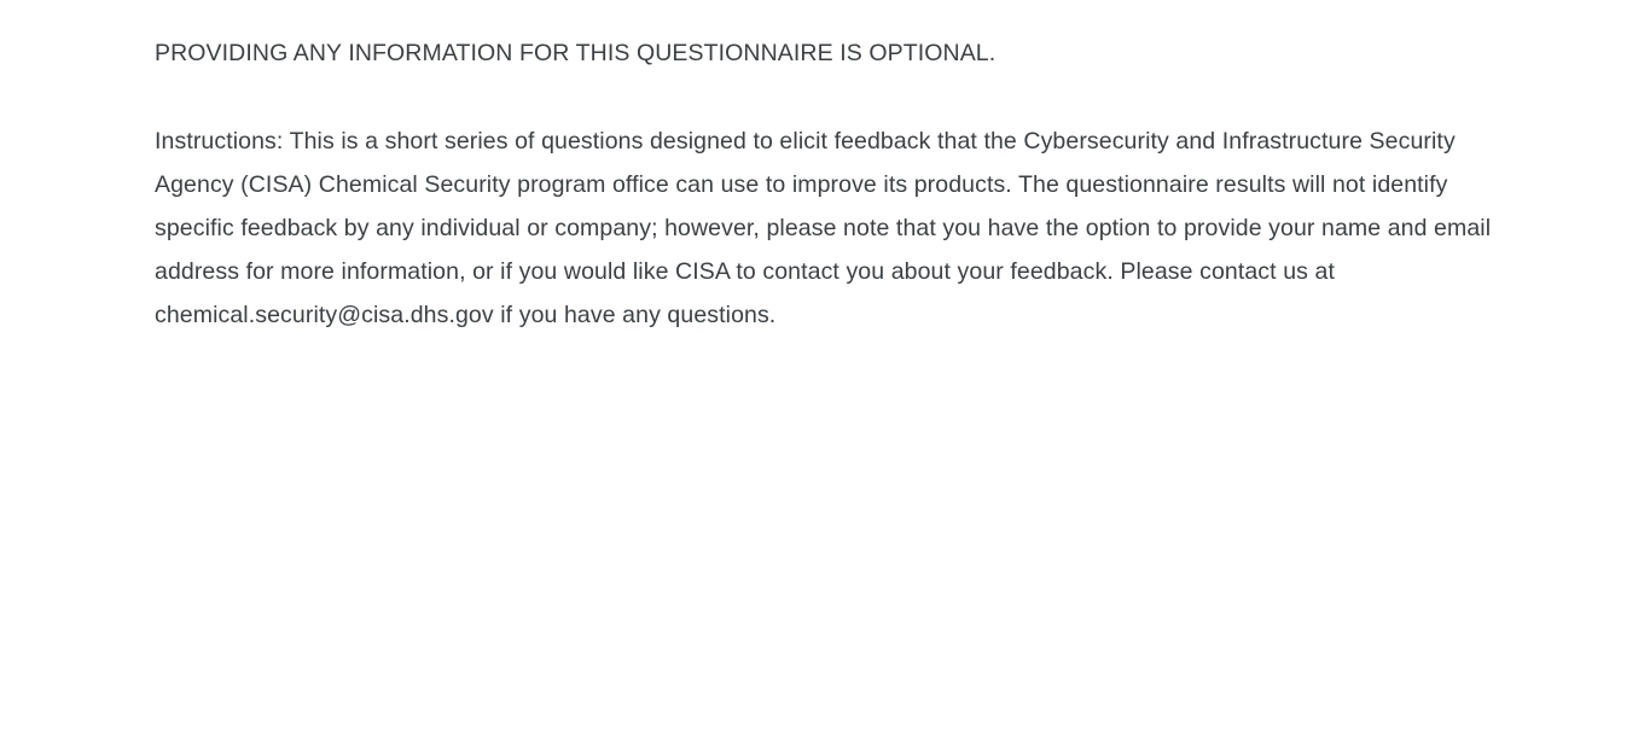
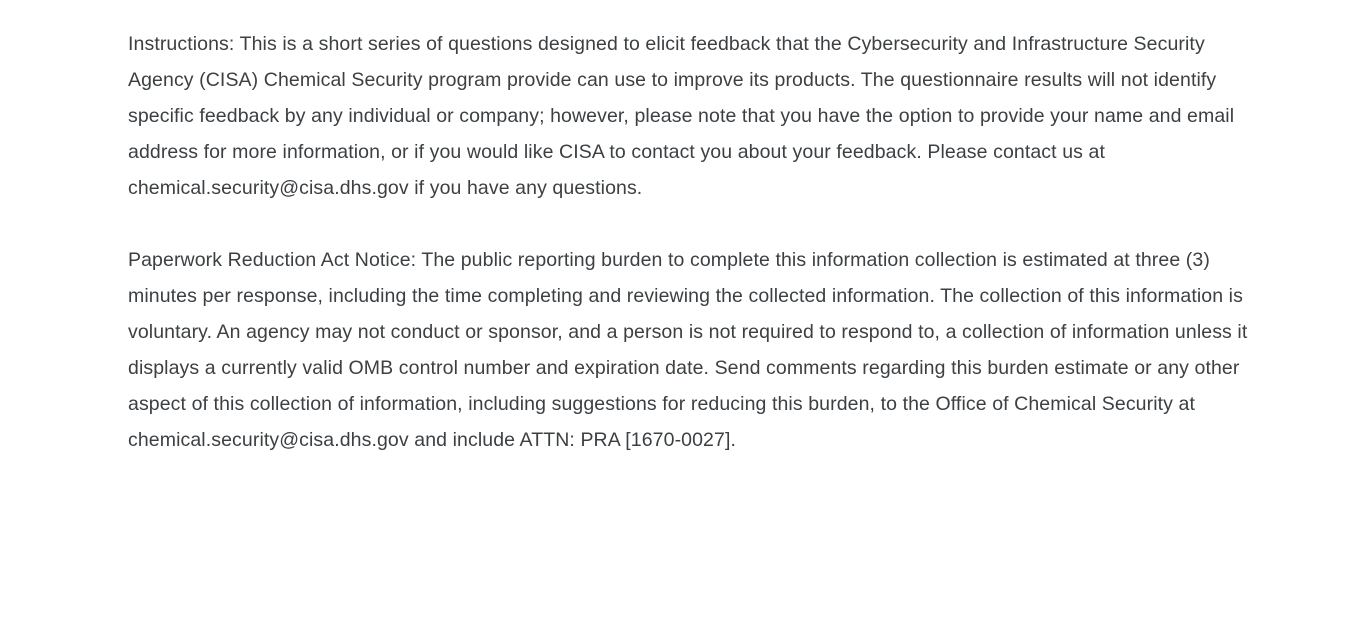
- PROVIDING ANY INFORMATION FOR THIS QUESTIONNAIRE IS OPTIONAL.
- Instructions: This is a short series of questions designed to elicit feedback that the Cybersecurity and Infrastructure Security Agency (CISA) Chemical Security program office can use to improve its products. The questionnaire results will not identify specific feedback by any individual or company; however, please note that you have the option to provide your name and email address for more information, or if you would like CISA to contact you about your feedback. Please contact us at chemical.security@cisa.dhs.gov if you have any questions.
+ Instructions: This is a short series of questions designed to elicit feedback that the Cybersecurity and Infrastructure Security Agency (CISA) Chemical Security program provide can use to improve its products. The questionnaire results will not identify specific feedback by any individual or company; however, please note that you have the option to provide your name and email address for more information, or if you would like CISA to contact you about your feedback. Please contact us at chemical.security@cisa.dhs.gov if you have any questions.
+ Paperwork Reduction Act Notice: The public reporting burden to complete this information collection is estimated at three (3) minutes per response, including the time completing and reviewing the collected information. The collection of this information is voluntary. An agency may not conduct or sponsor, and a person is not required to respond to, a collection of information unless it displays a currently valid OMB control number and expiration date. Send comments regarding this burden estimate or any other aspect of this collection of information, including suggestions for reducing this burden, to the Office of Chemical Security at chemical.security@cisa.dhs.gov and include ATTN: PRA [1670-0027].
